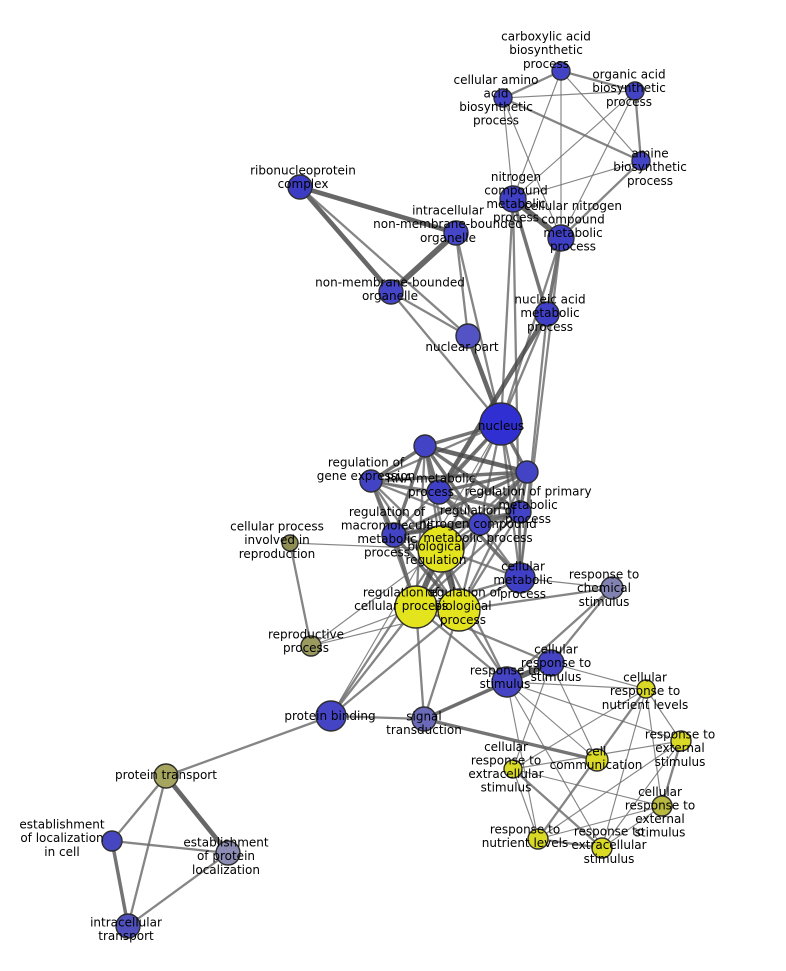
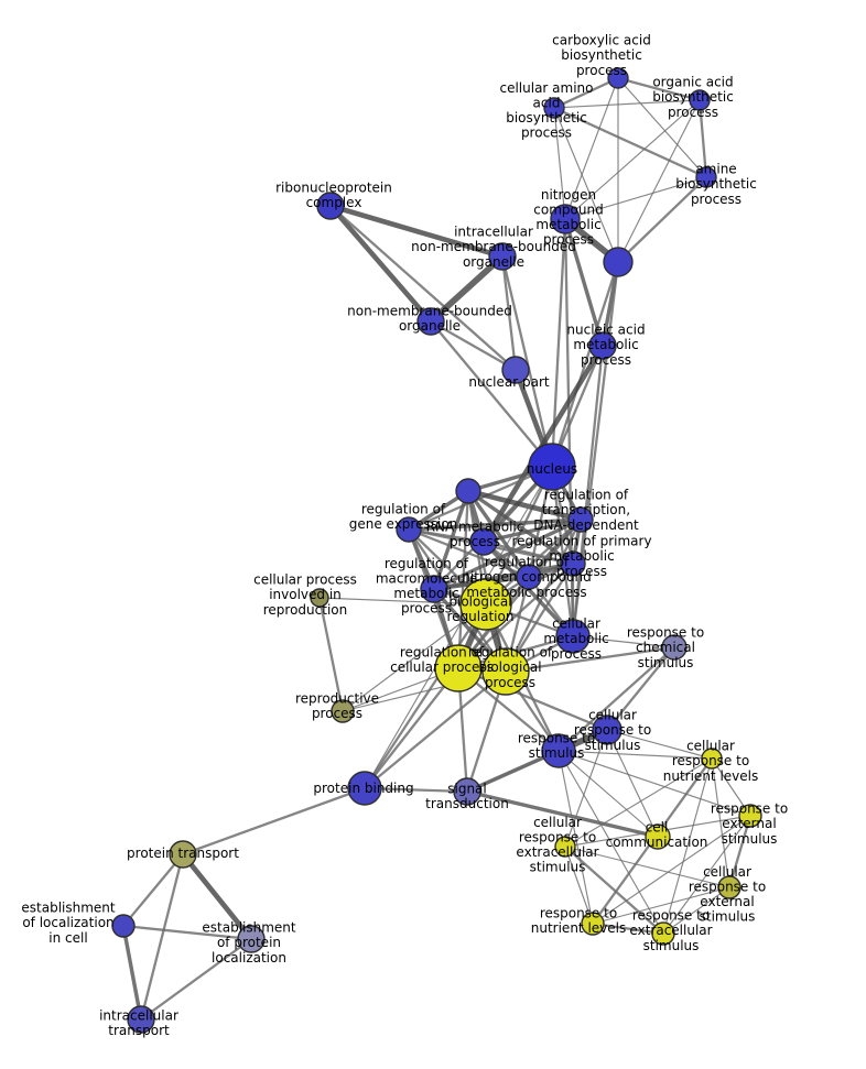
  carboxylic acid biosynthetic process
  organic acid biosynthetic process
  cellular amino acid biosynthetic process
  amine biosynthetic process
  ribonucleoprotein complex
  nitrogen compound metabolic process
- cellular nitrogen compound metabolic process
  intracellular non-membrane-bounded organelle
  non-membrane-bounded organelle
  nucleic acid metabolic process
  nuclear part
  nucleus
+ regulation of transcription, DNA-dependent
  regulation of gene expression
  RNA metabolic process
  regulation of primary metabolic process
  regulation of nitrogen compound metabolic process
  regulation of macromolecule metabolic process
  cellular process involved in reproduction
  biological regulation
  cellular metabolic process
  response to chemical stimulus
  regulation of cellular process
  regulation of biological process
  reproductive process
  cellular response to stimulus
  response to stimulus
  cellular response to nutrient levels
  protein binding
  signal transduction
  response to external stimulus
  cell communication
  cellular response to extracellular stimulus
  protein transport
  cellular response to external stimulus
  establishment of localization in cell
  establishment of protein localization
  response to nutrient levels
  response to extracellular stimulus
  intracellular transport
